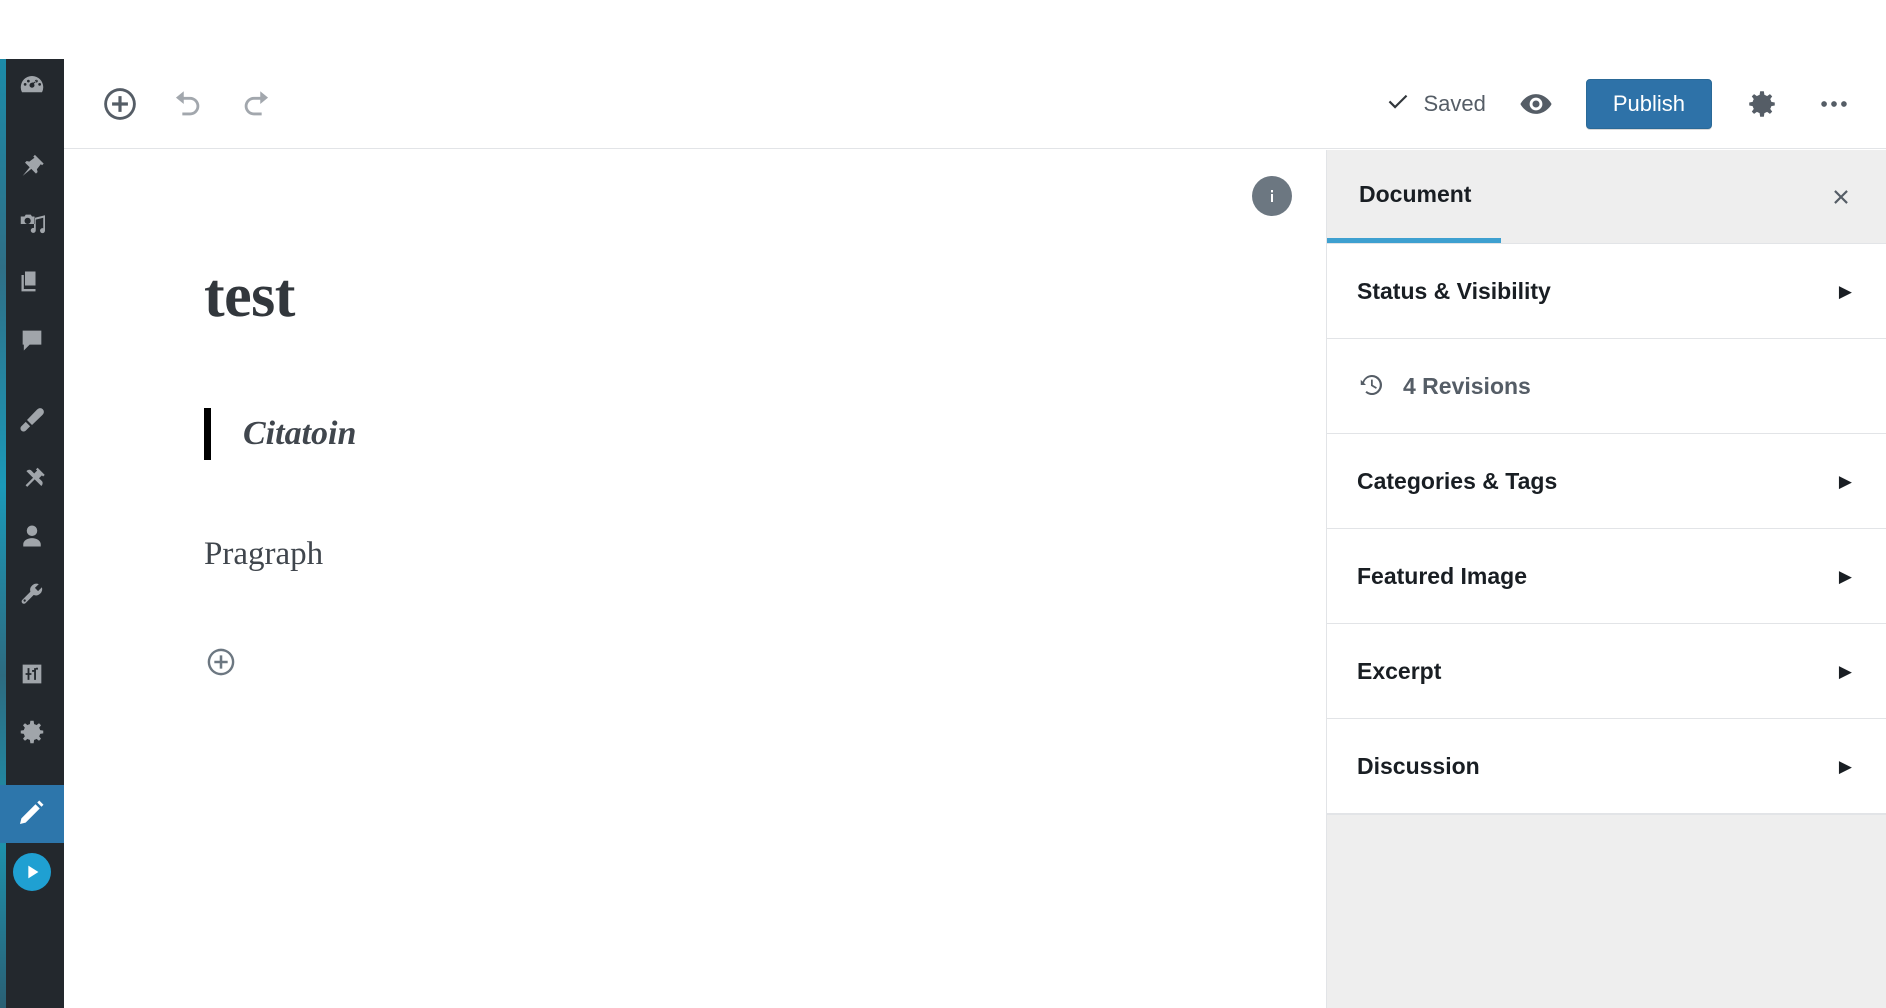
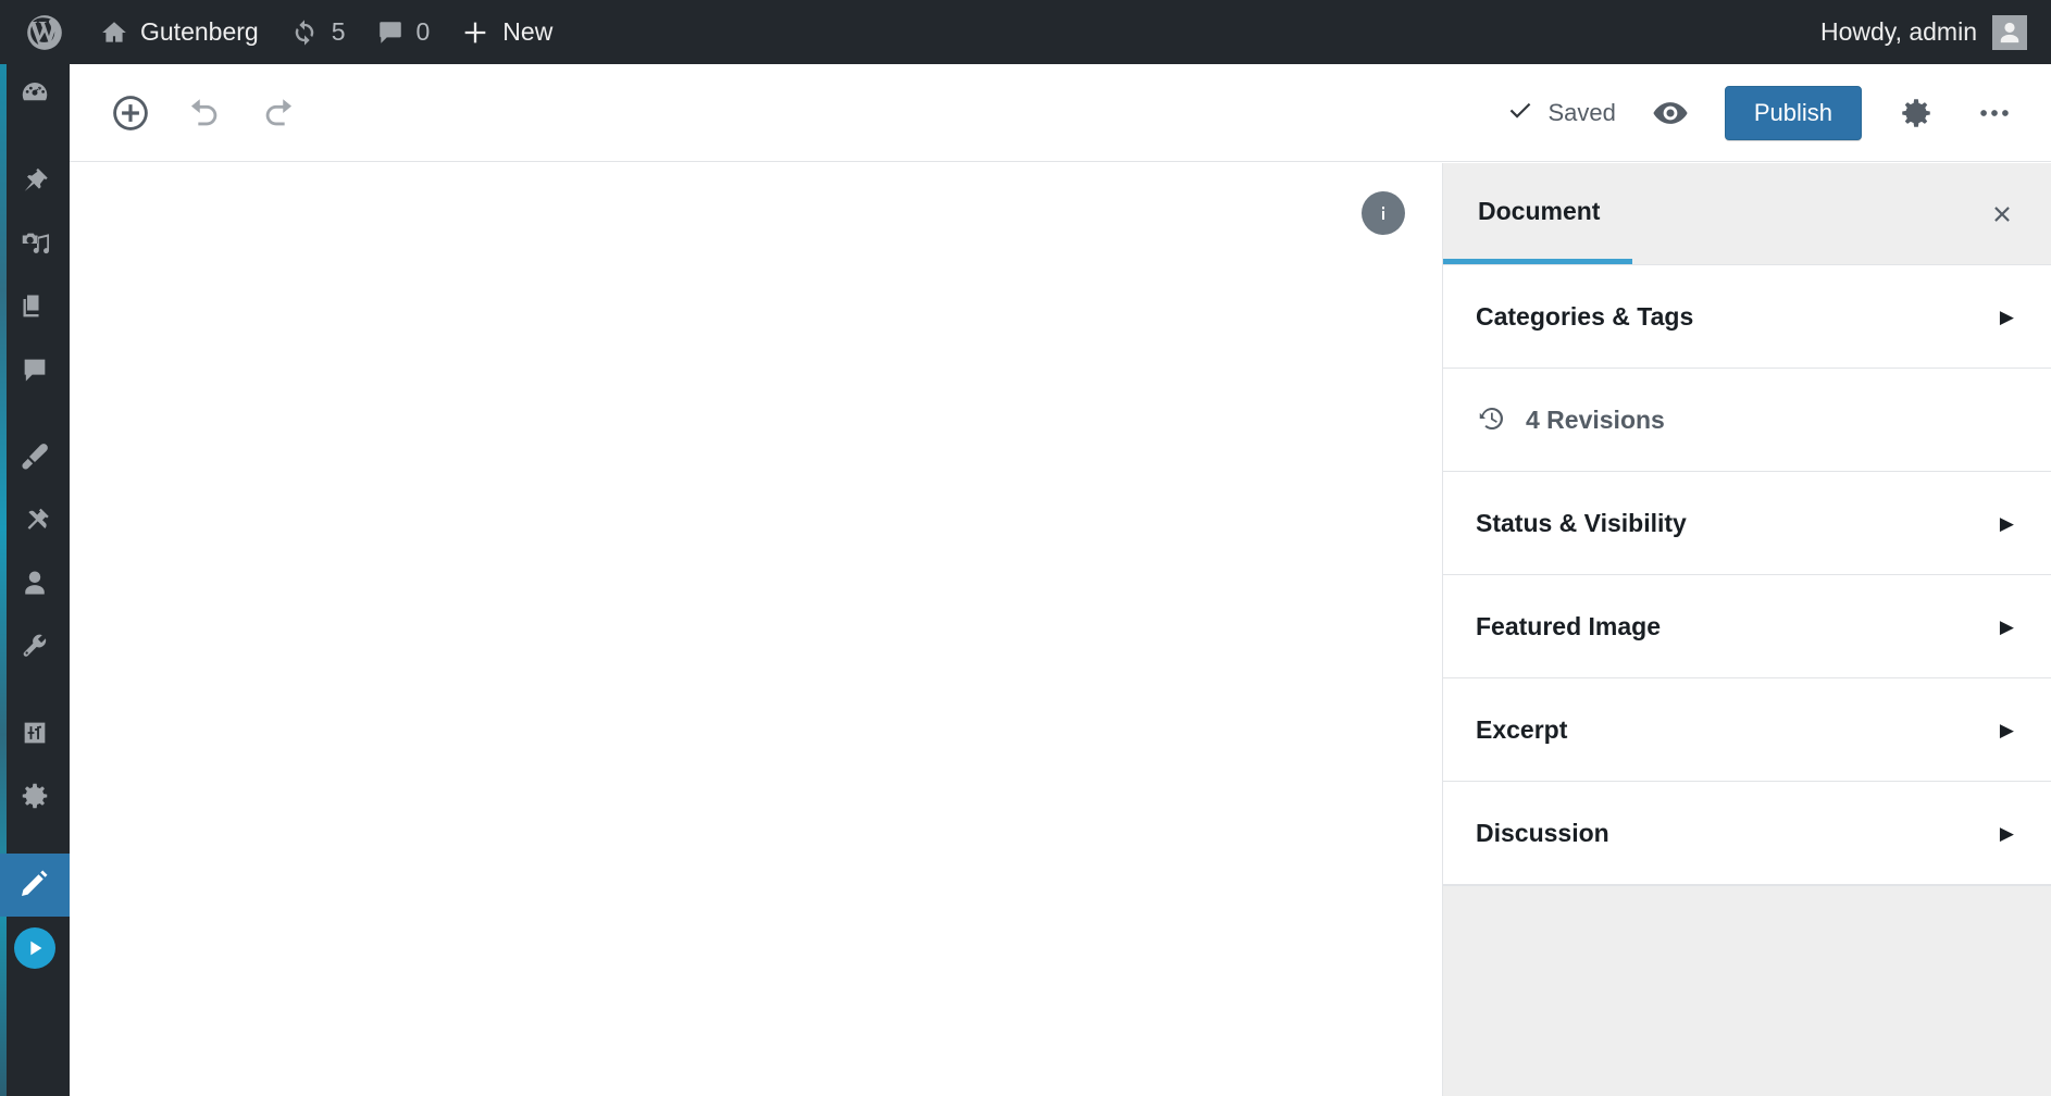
+ Gutenberg
+ 5
+ 0
+ New
+ Howdy, admin
  Saved
  Publish
- test
- Citatoin
- Pragraph
  Document
- Status & Visibility
+ Categories & Tags
  ▶
  4 Revisions
- Categories & Tags
+ Status & Visibility
  ▶
  Featured Image
  ▶
  Excerpt
  ▶
  Discussion
  ▶
